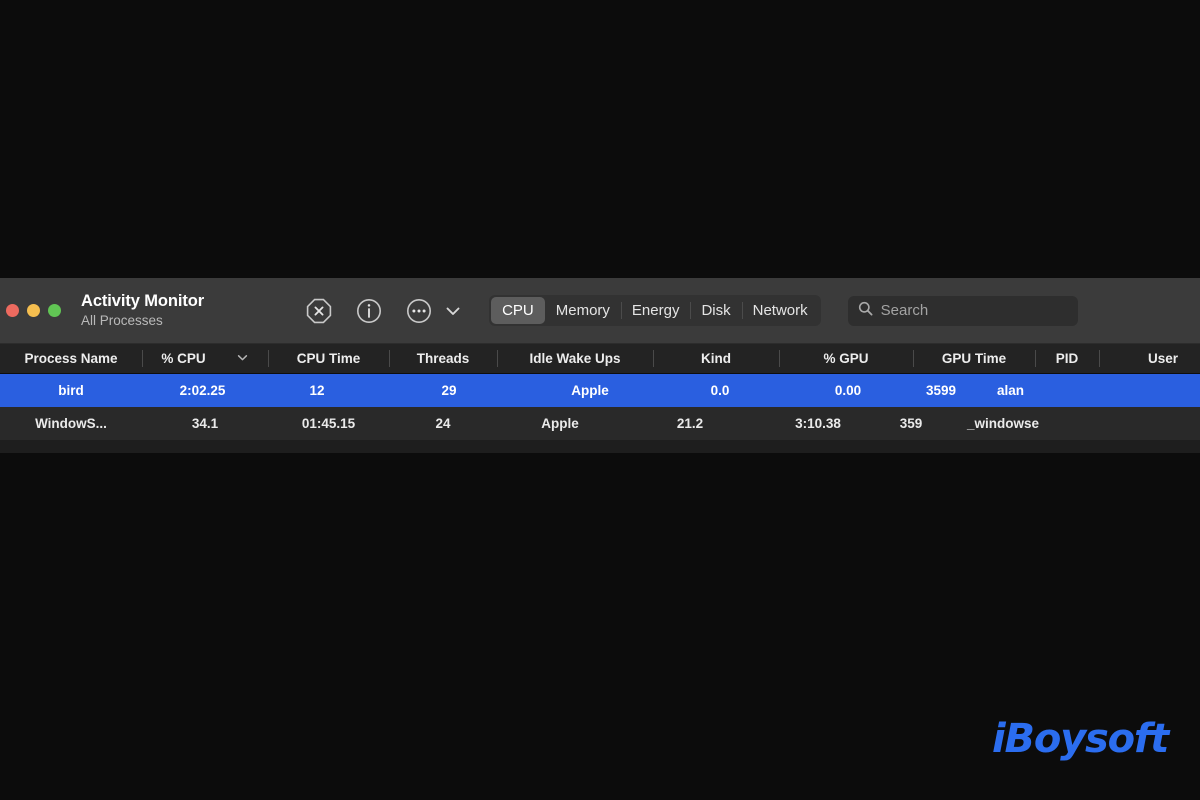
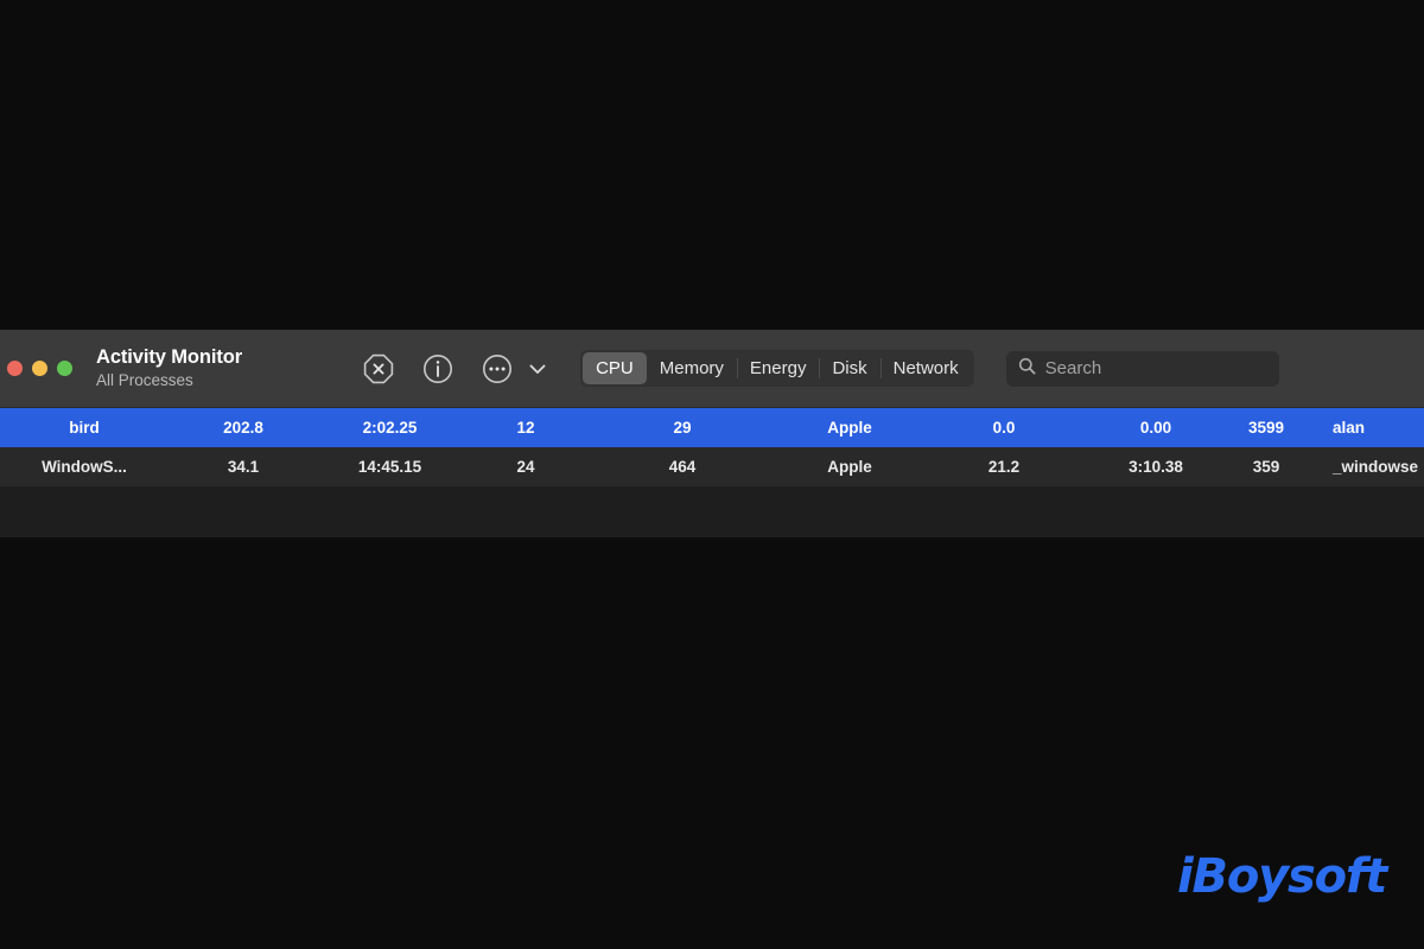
  Activity Monitor
  All Processes
  CPU
  Memory
  Energy
  Disk
  Network
  Search
- Process Name
- % CPU
- CPU Time
- Threads
- Idle Wake Ups
- Kind
- % GPU
- GPU Time
- PID
- User
  bird
+ 202.8
  2:02.25
  12
  29
  Apple
  0.0
  0.00
  3599
  alan
  WindowS...
  34.1
- 01:45.15
+ 14:45.15
  24
+ 464
  Apple
  21.2
  3:10.38
  359
  _windowse
  iBoysoft
